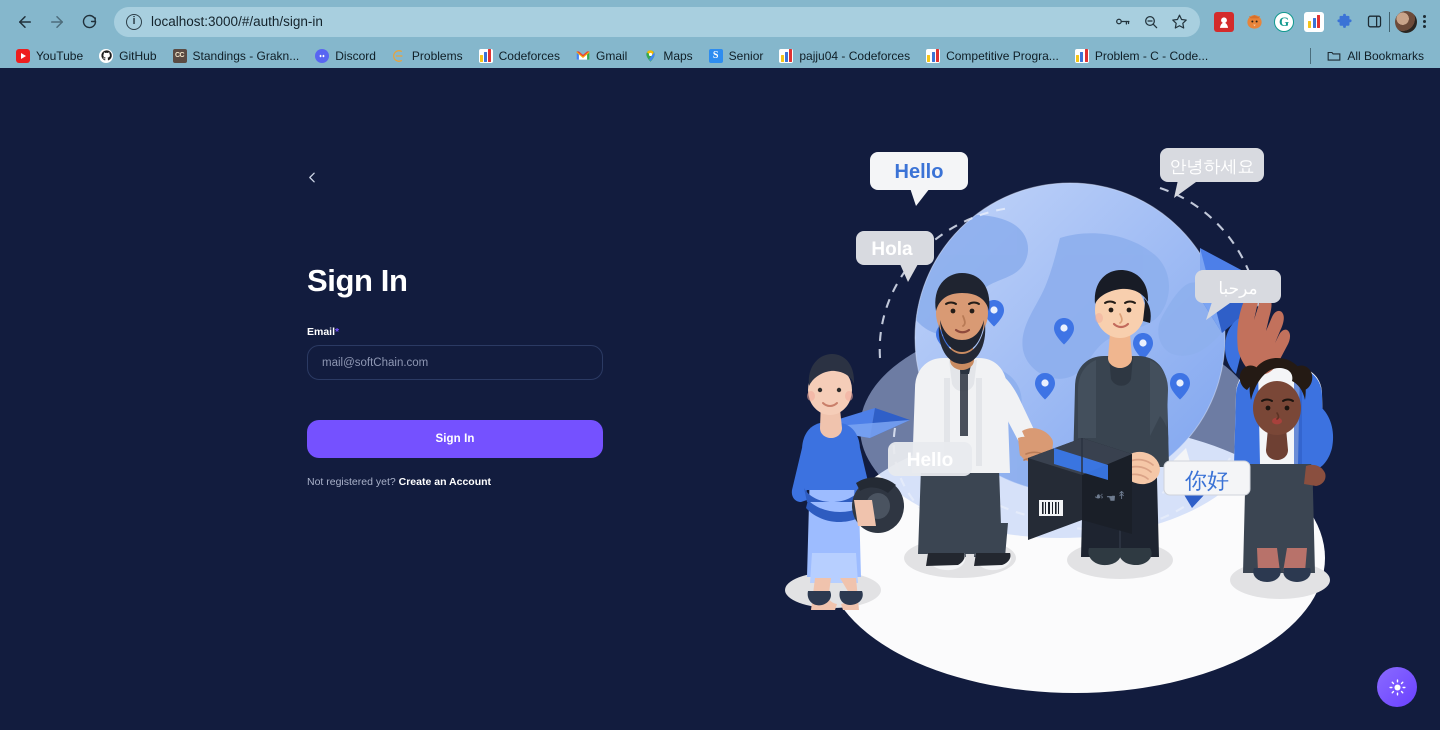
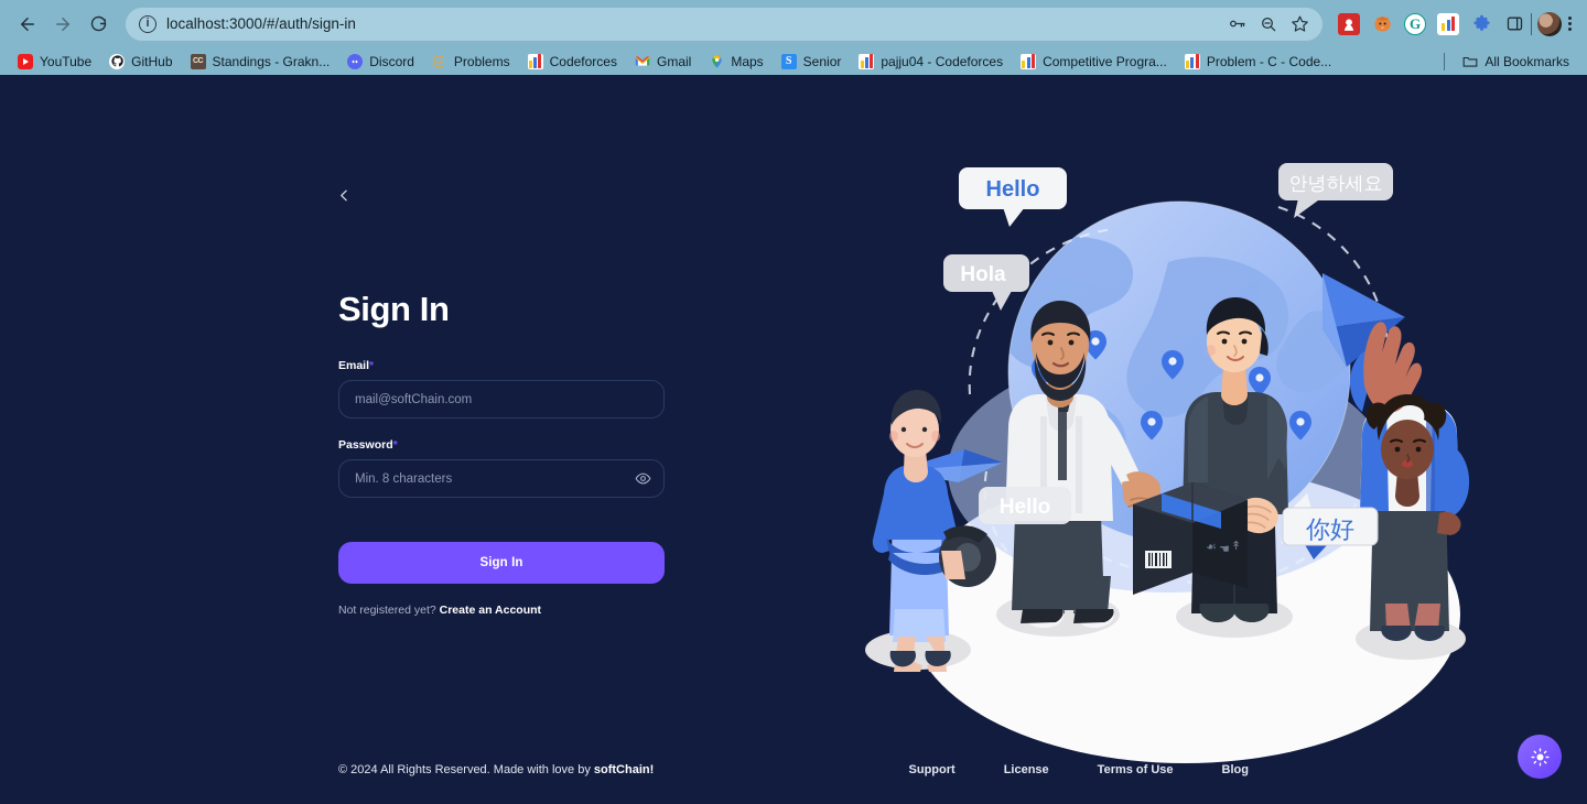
  i
  localhost:3000/#/auth/sign-in
  G
  YouTube
  GitHub
  Standings - Grakn...
  Discord
  Problems
  Codeforces
  Gmail
  Maps
  S
  Senior
  pajju04 - Codeforces
  Competitive Progra...
  Problem - C - Code...
  All Bookmarks
  ☙
  ☚
  ↟
  Hello
  안녕하세요
  Hola
- مرحبا
  Hello
  你好
  Sign In
  Email*
  mail@softChain.com
+ Password*
+ Min. 8 characters
  Sign In
  Not registered yet? Create an Account
+ © 2024 All Rights Reserved. Made with love by softChain!
+ Support
+ License
+ Terms of Use
+ Blog
